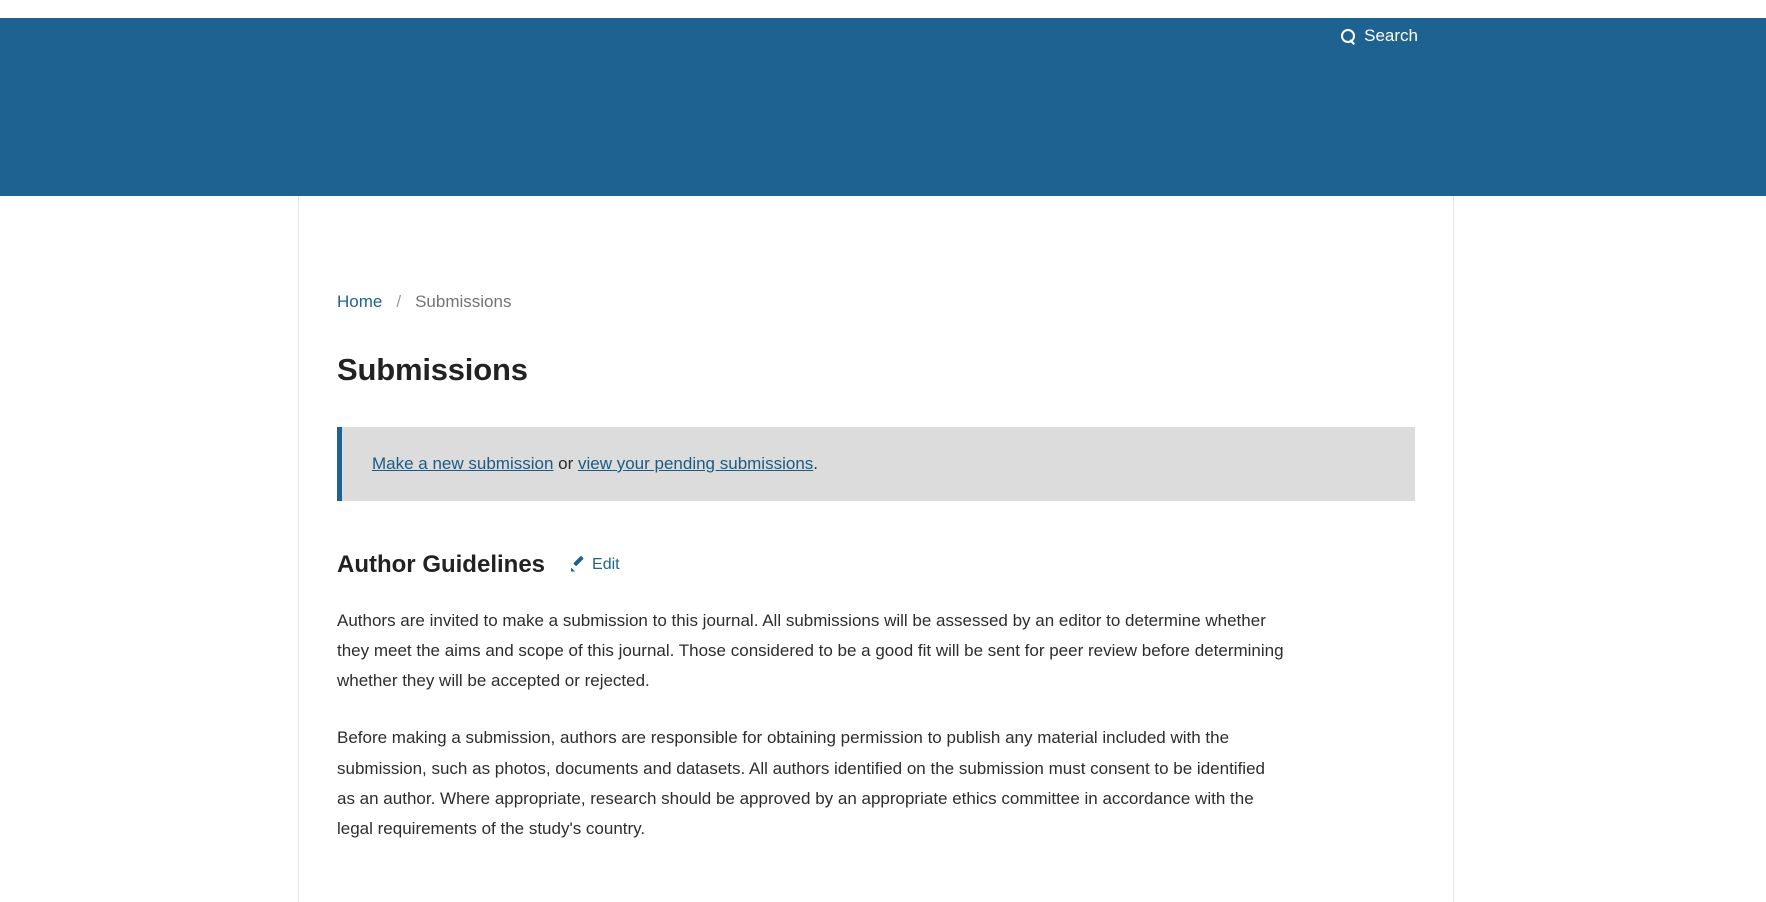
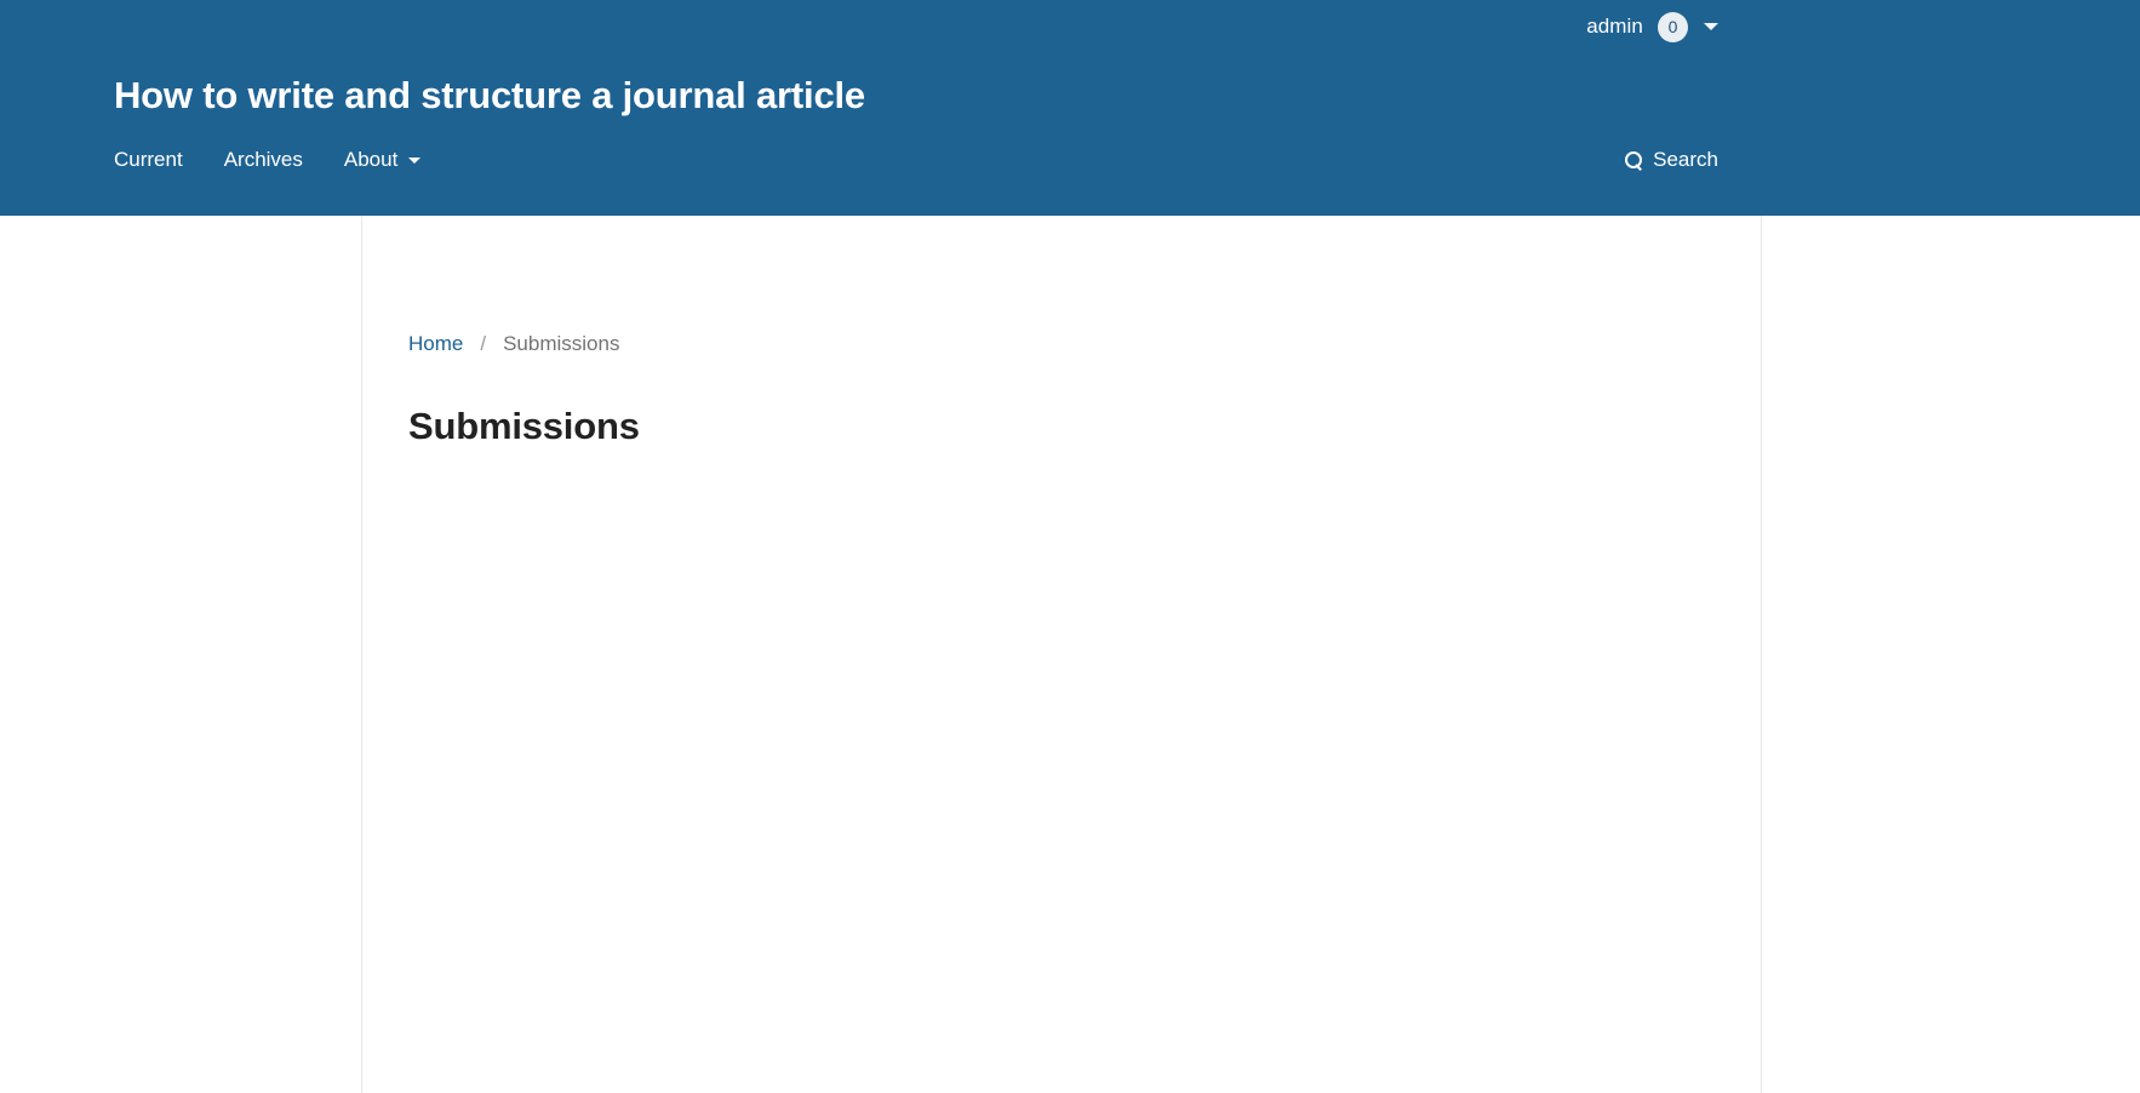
+ admin
+ 0
+ How to write and structure a journal article
+ Current
+ Archives
+ About
  Search
  Home
  /
  Submissions
  Submissions
- Make a new submission or view your pending submissions.
- Author Guidelines
- Edit
- Authors are invited to make a submission to this journal. All submissions will be assessed by an editor to determine whether they meet the aims and scope of this journal. Those considered to be a good fit will be sent for peer review before determining whether they will be accepted or rejected.
- Before making a submission, authors are responsible for obtaining permission to publish any material included with the submission, such as photos, documents and datasets. All authors identified on the submission must consent to be identified as an author. Where appropriate, research should be approved by an appropriate ethics committee in accordance with the legal requirements of the study's country.
